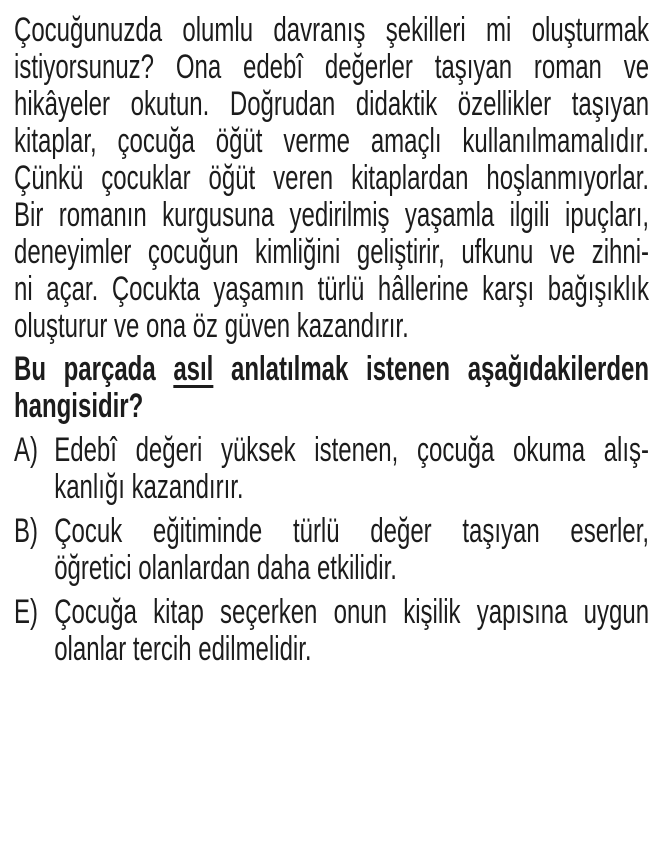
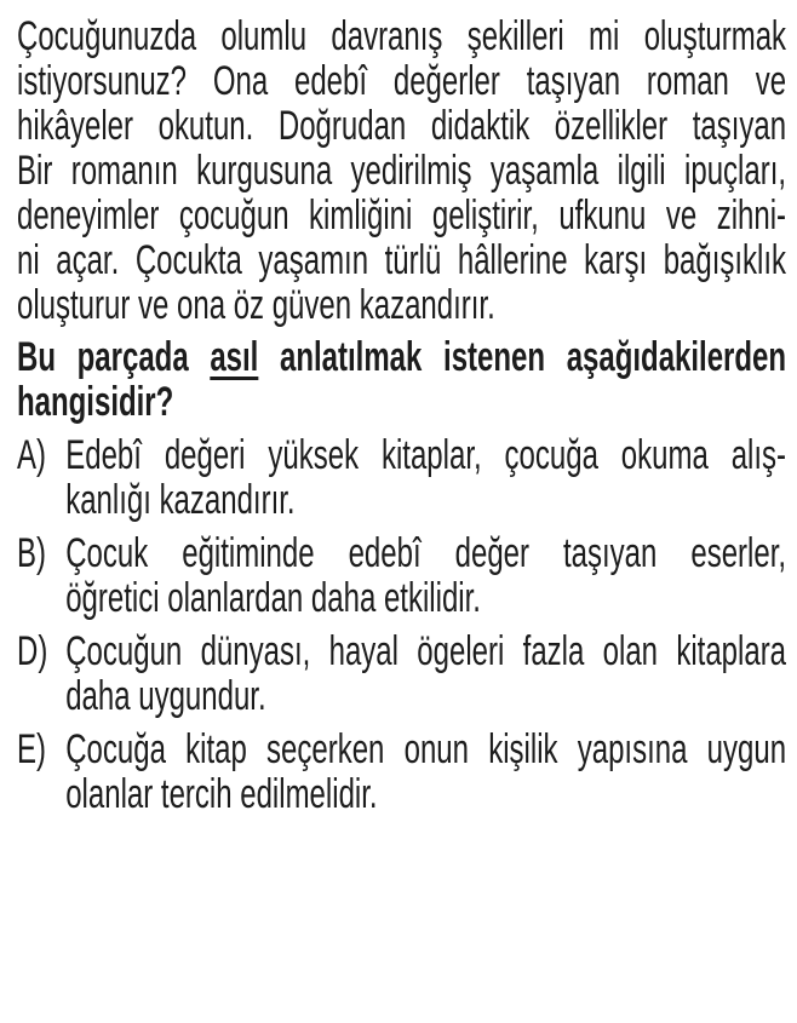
  Çocuğunuzda olumlu davranış şekilleri mi oluşturmak
  istiyorsunuz? Ona edebî değerler taşıyan roman ve
  hikâyeler okutun. Doğrudan didaktik özellikler taşıyan
- kitaplar, çocuğa öğüt verme amaçlı kullanılmamalıdır.
- Çünkü çocuklar öğüt veren kitaplardan hoşlanmıyorlar.
  Bir romanın kurgusuna yedirilmiş yaşamla ilgili ipuçları,
  deneyimler çocuğun kimliğini geliştirir, ufkunu ve zihni-
  ni açar. Çocukta yaşamın türlü hâllerine karşı bağışıklık
  oluşturur ve ona öz güven kazandırır.
  Bu parçada asıl anlatılmak istenen aşağıdakilerden
  hangisidir?
  A)
- Edebî değeri yüksek istenen, çocuğa okuma alış-
+ Edebî değeri yüksek kitaplar, çocuğa okuma alış-
  kanlığı kazandırır.
  B)
- Çocuk eğitiminde türlü değer taşıyan eserler,
+ Çocuk eğitiminde edebî değer taşıyan eserler,
  öğretici olanlardan daha etkilidir.
+ D)
+ Çocuğun dünyası, hayal ögeleri fazla olan kitaplara
+ daha uygundur.
  E)
  Çocuğa kitap seçerken onun kişilik yapısına uygun
  olanlar tercih edilmelidir.
